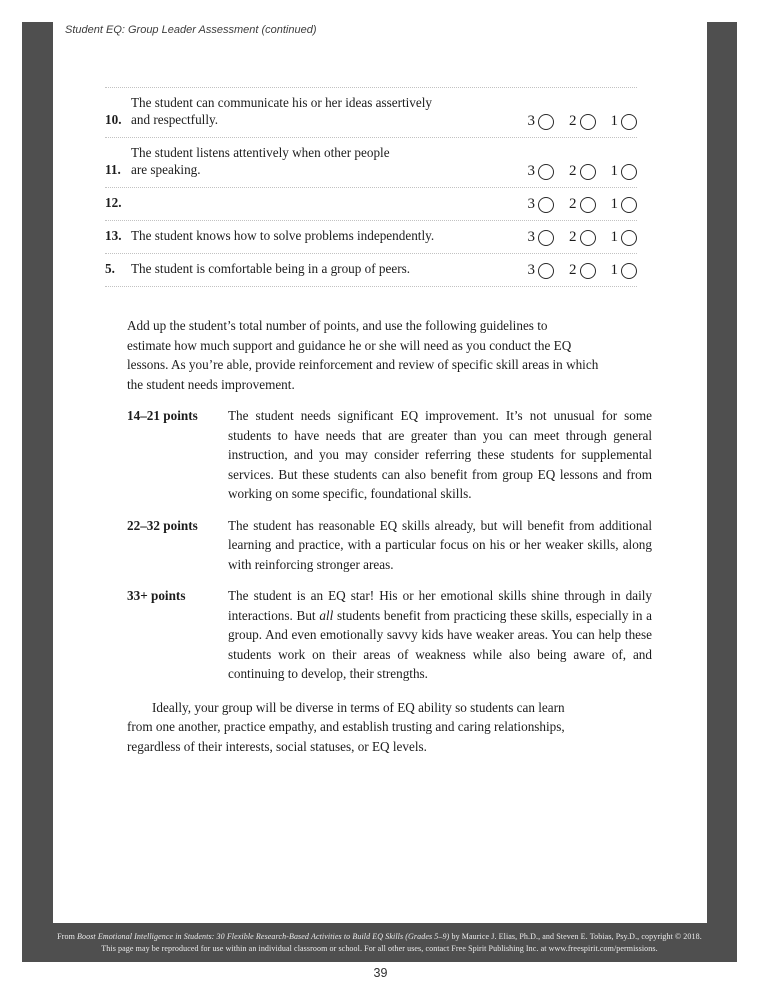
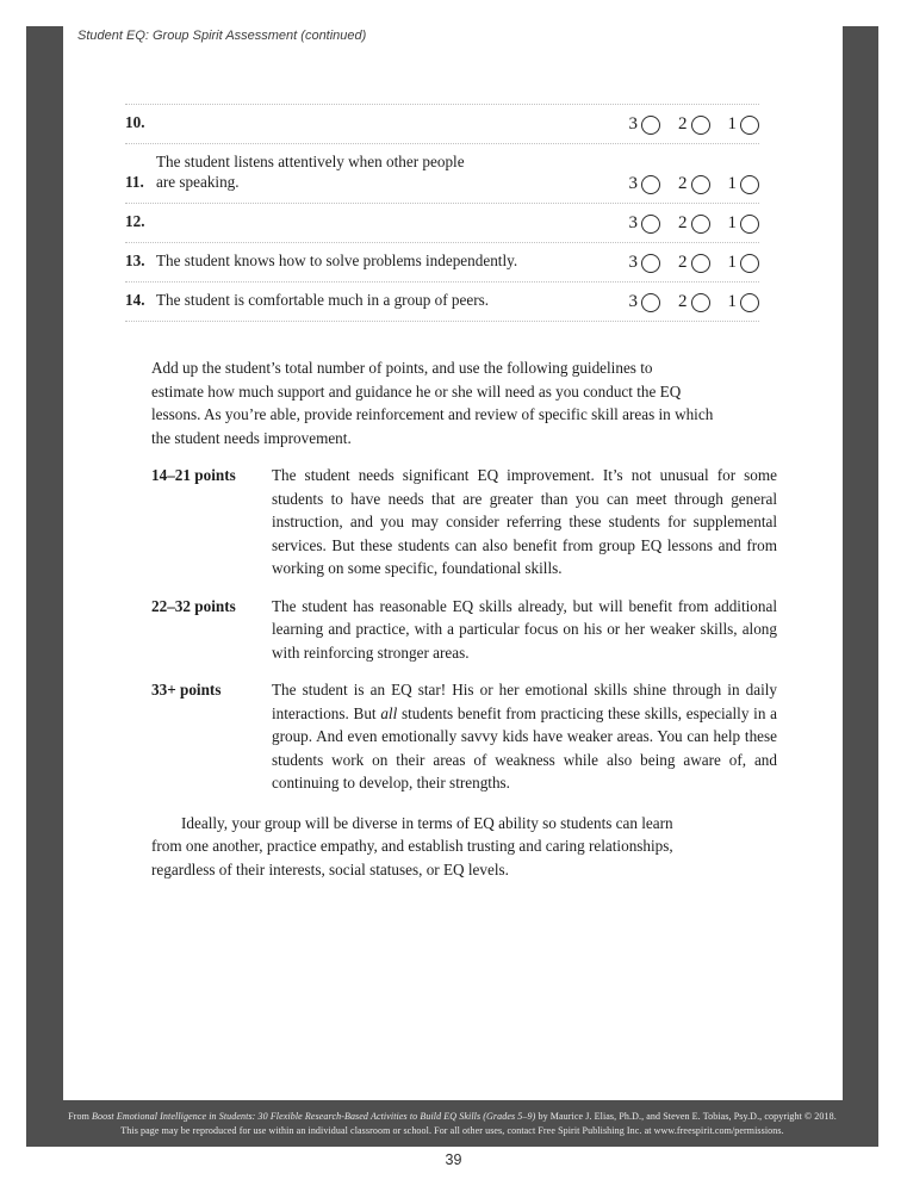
- Student EQ: Group Leader Assessment (continued)
+ Student EQ: Group Spirit Assessment (continued)
  10.
- The student can communicate his or her ideas assertively
- and respectfully.
  3
  2
  1
  11.
  The student listens attentively when other people
  are speaking.
  3
  2
  1
  12.
  3
  2
  1
  13.
  The student knows how to solve problems independently.
  3
  2
  1
- 5.
+ 14.
- The student is comfortable being in a group of peers.
+ The student is comfortable much in a group of peers.
  3
  2
  1
  Add up the student’s total number of points, and use the following guidelines to
  estimate how much support and guidance he or she will need as you conduct the EQ
  lessons. As you’re able, provide reinforcement and review of specific skill areas in which
  the student needs improvement.
  14–21 points
  The student needs significant EQ improvement. It’s not unusual for some students to have needs that are greater than you can meet through general instruction, and you may consider referring these students for supplemental services. But these students can also benefit from group EQ lessons and from working on some specific, foundational skills.
  22–32 points
  The student has reasonable EQ skills already, but will benefit from additional learning and practice, with a particular focus on his or her weaker skills, along with reinforcing stronger areas.
  33+ points
  The student is an EQ star! His or her emotional skills shine through in daily interactions. But all students benefit from practicing these skills, especially in a group. And even emotionally savvy kids have weaker areas. You can help these students work on their areas of weakness while also being aware of, and continuing to develop, their strengths.
  Ideally, your group will be diverse in terms of EQ ability so students can learn
  from one another, practice empathy, and establish trusting and caring relationships,
  regardless of their interests, social statuses, or EQ levels.
  From Boost Emotional Intelligence in Students: 30 Flexible Research-Based Activities to Build EQ Skills (Grades 5–9) by Maurice J. Elias, Ph.D., and Steven E. Tobias, Psy.D., copyright © 2018.
  This page may be reproduced for use within an individual classroom or school. For all other uses, contact Free Spirit Publishing Inc. at www.freespirit.com/permissions.
  39
